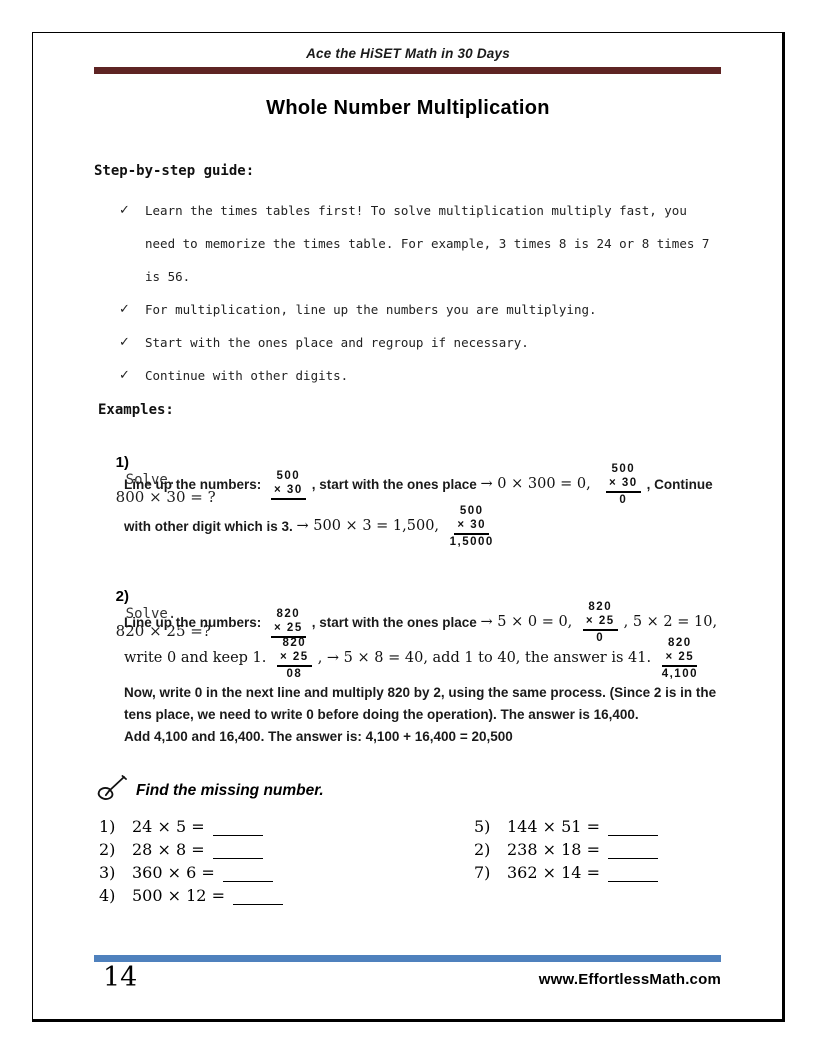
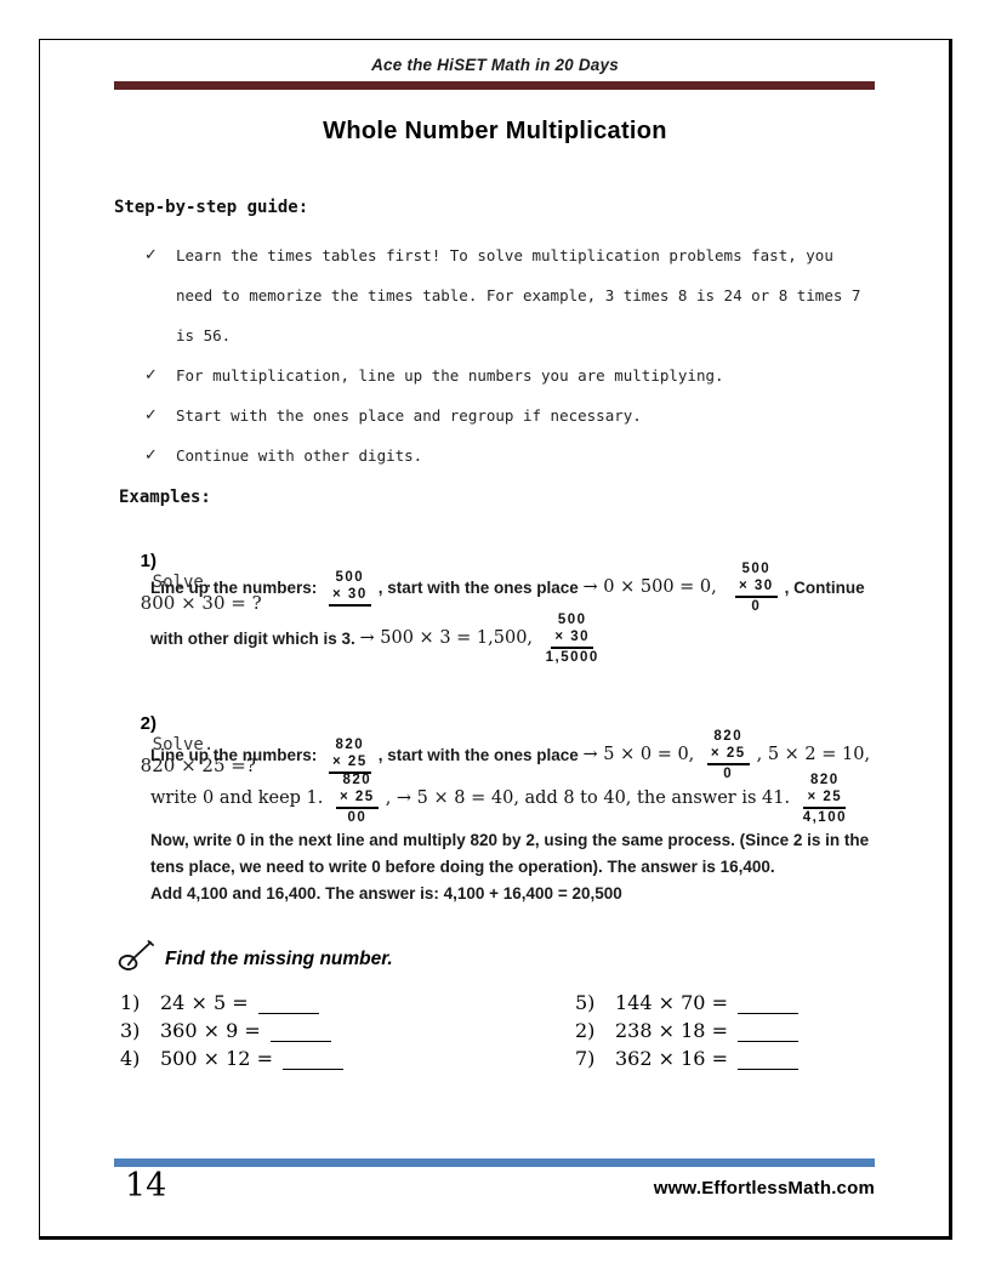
- Ace the HiSET Math in 30 Days
+ Ace the HiSET Math in 20 Days
  Whole Number Multiplication
  Step-by-step guide:
  ✓
- Learn the times tables first! To solve multiplication multiply fast, you need to memorize the times table. For example, 3 times 8 is 24 or 8 times 7 is 56.
+ Learn the times tables first! To solve multiplication problems fast, you need to memorize the times table. For example, 3 times 8 is 24 or 8 times 7 is 56.
  ✓
  For multiplication, line up the numbers you are multiplying.
  ✓
  Start with the ones place and regroup if necessary.
  ✓
  Continue with other digits.
  Examples:
  1) Solve. 800 × 30 = ?
  Line up the numbers:
  500
  × 30
  , start with the ones place
- → 0 × 300 = 0,
+ → 0 × 500 = 0,
  500
  × 30
  0
  , Continue
  with other digit which is 3.
  → 500 × 3 = 1,500,
  500
  × 30
  1,5000
  2) Solve. 820 × 25 =?
  Line up the numbers:
  820
  × 25
  , start with the ones place
  → 5 × 0 = 0,
  820
  × 25
  0
  , 5 × 2 = 10,
  write 0 and keep 1.
  820
  × 25
- 08
+ 00
- , → 5 × 8 = 40, add 1 to 40, the answer is 41.
+ , → 5 × 8 = 40, add 8 to 40, the answer is 41.
  820
  × 25
  4,100
  Now, write 0 in the next line and multiply 820 by 2, using the same process. (Since 2 is in the tens place, we need to write 0 before doing the operation). The answer is 16,400.
  Add 4,100 and 16,400. The answer is: 4,100 + 16,400 = 20,500
  Find the missing number.
  1) 24 × 5 =
- 2) 28 × 8 =
- 3) 360 × 6 =
+ 3) 360 × 9 =
  4) 500 × 12 =
- 5) 144 × 51 =
+ 5) 144 × 70 =
  2) 238 × 18 =
- 7) 362 × 14 =
+ 7) 362 × 16 =
  14
  www.EffortlessMath.com
